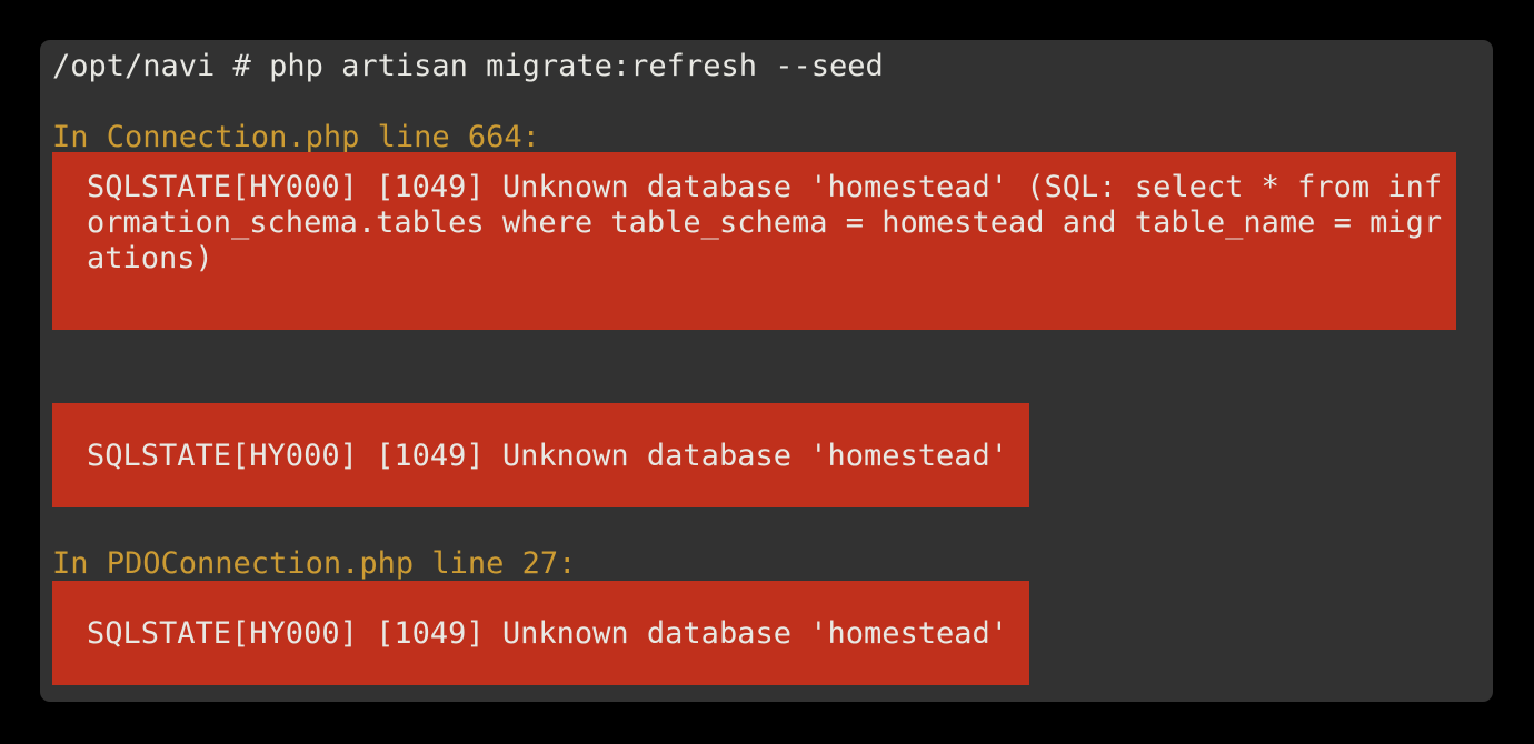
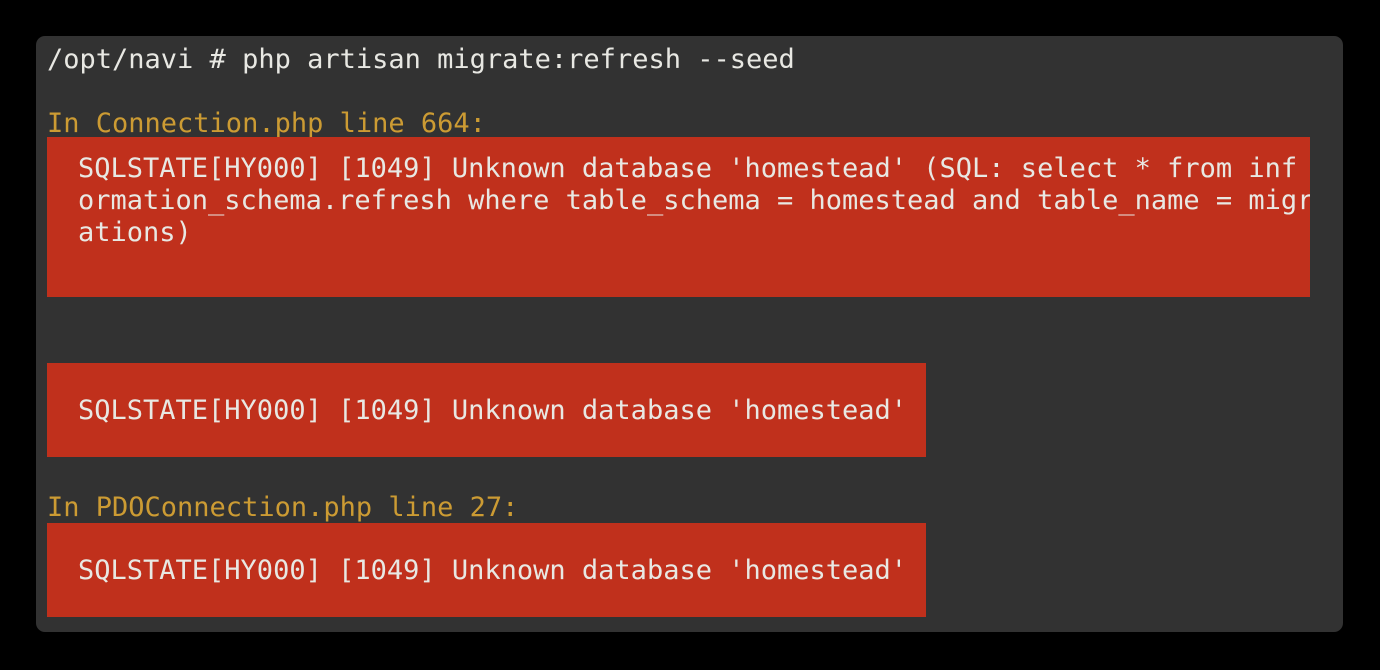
  /opt/navi # php artisan migrate:refresh --seed
  In Connection.php line 664:
  SQLSTATE[HY000] [1049] Unknown database 'homestead' (SQL: select * from inf
- ormation_schema.tables where table_schema = homestead and table_name = migr
+ ormation_schema.refresh where table_schema = homestead and table_name = migr
  ations)
  SQLSTATE[HY000] [1049] Unknown database 'homestead'
  In PDOConnection.php line 27:
  SQLSTATE[HY000] [1049] Unknown database 'homestead'
